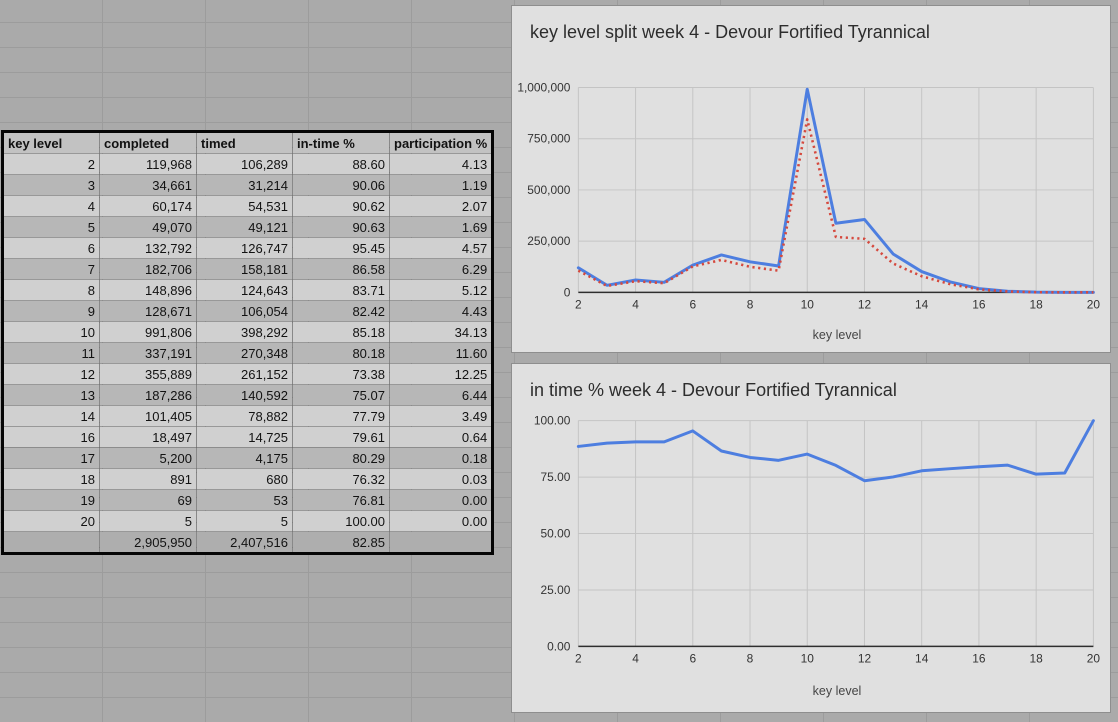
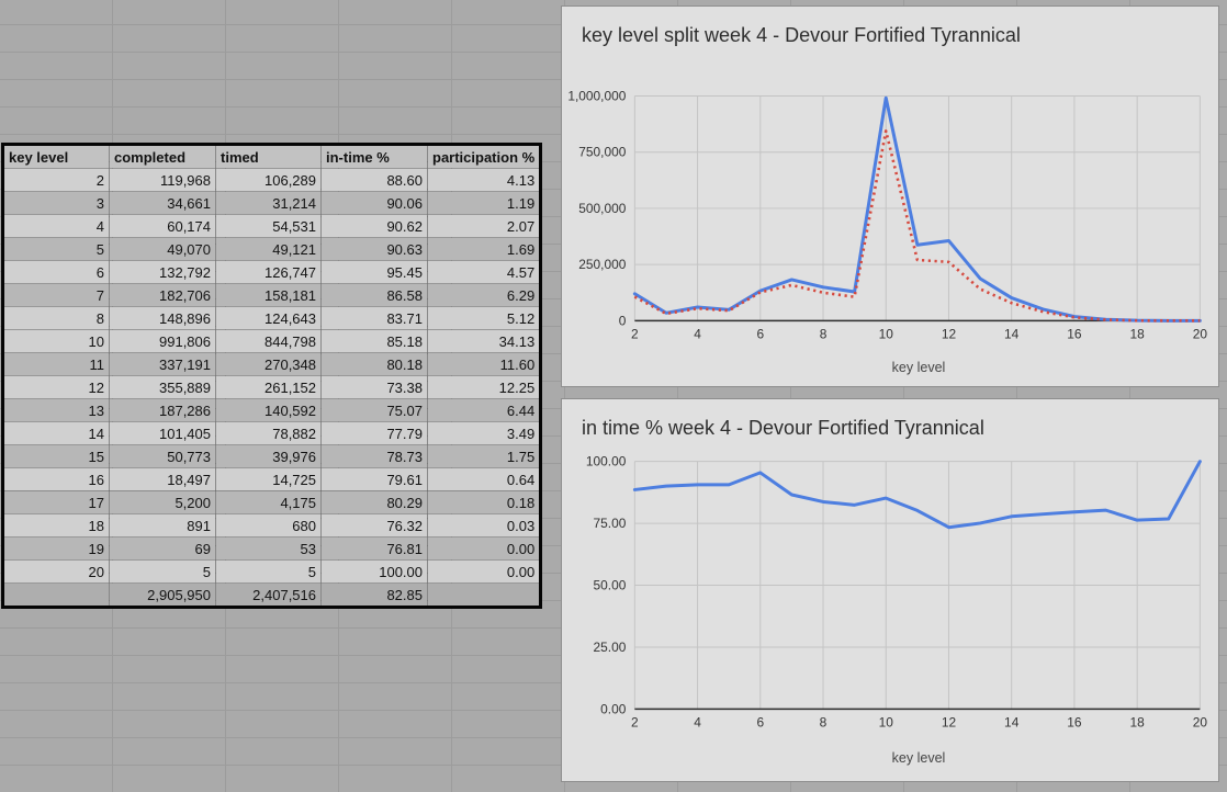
  key level	completed	timed	in-time %	participation %
  2	119,968	106,289	88.60	4.13
  3	34,661	31,214	90.06	1.19
  4	60,174	54,531	90.62	2.07
  5	49,070	49,121	90.63	1.69
  6	132,792	126,747	95.45	4.57
  7	182,706	158,181	86.58	6.29
  8	148,896	124,643	83.71	5.12
- 9	128,671	106,054	82.42	4.43
- 10	991,806	398,292	85.18	34.13
+ 10	991,806	844,798	85.18	34.13
  11	337,191	270,348	80.18	11.60
  12	355,889	261,152	73.38	12.25
  13	187,286	140,592	75.07	6.44
  14	101,405	78,882	77.79	3.49
+ 15	50,773	39,976	78.73	1.75
  16	18,497	14,725	79.61	0.64
  17	5,200	4,175	80.29	0.18
  18	891	680	76.32	0.03
  19	69	53	76.81	0.00
  20	5	5	100.00	0.00
  	2,905,950	2,407,516	82.85
  2
  4
  6
  8
  10
  12
  14
  16
  18
  20
  0
  250,000
  500,000
  750,000
  1,000,000
  key level split week 4 - Devour Fortified Tyrannical
  key level
  2
  4
  6
  8
  10
  12
  14
  16
  18
  20
  0.00
  25.00
  50.00
  75.00
  100.00
  in time % week 4 - Devour Fortified Tyrannical
  key level
